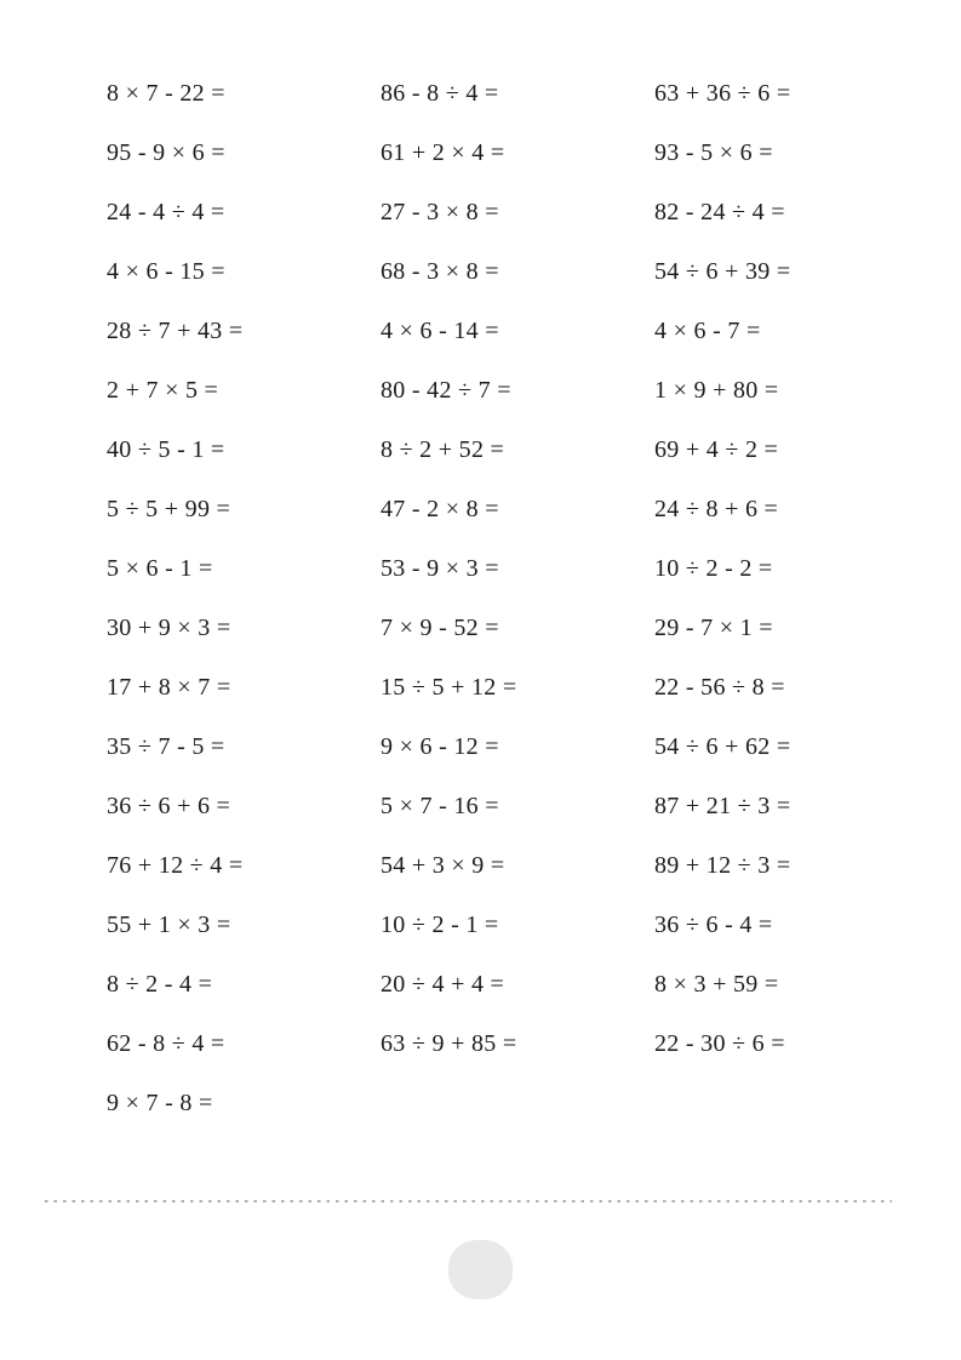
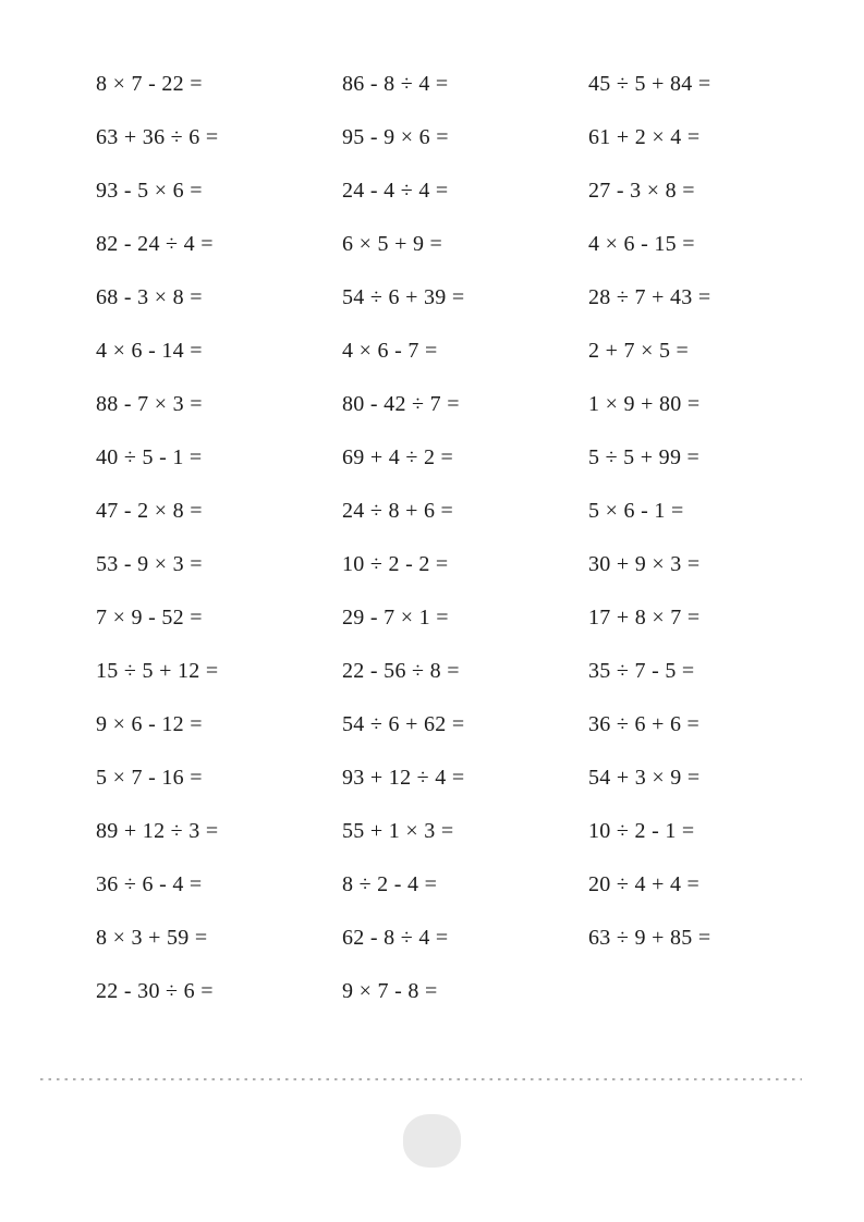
  8 × 7 - 22 =
  86 - 8 ÷ 4 =
+ 45 ÷ 5 + 84 =
  63 + 36 ÷ 6 =
  95 - 9 × 6 =
  61 + 2 × 4 =
  93 - 5 × 6 =
  24 - 4 ÷ 4 =
  27 - 3 × 8 =
  82 - 24 ÷ 4 =
+ 6 × 5 + 9 =
  4 × 6 - 15 =
  68 - 3 × 8 =
  54 ÷ 6 + 39 =
  28 ÷ 7 + 43 =
  4 × 6 - 14 =
  4 × 6 - 7 =
  2 + 7 × 5 =
+ 88 - 7 × 3 =
  80 - 42 ÷ 7 =
  1 × 9 + 80 =
  40 ÷ 5 - 1 =
- 8 ÷ 2 + 52 =
  69 + 4 ÷ 2 =
  5 ÷ 5 + 99 =
  47 - 2 × 8 =
  24 ÷ 8 + 6 =
  5 × 6 - 1 =
  53 - 9 × 3 =
  10 ÷ 2 - 2 =
  30 + 9 × 3 =
  7 × 9 - 52 =
  29 - 7 × 1 =
  17 + 8 × 7 =
  15 ÷ 5 + 12 =
  22 - 56 ÷ 8 =
  35 ÷ 7 - 5 =
  9 × 6 - 12 =
  54 ÷ 6 + 62 =
  36 ÷ 6 + 6 =
  5 × 7 - 16 =
- 87 + 21 ÷ 3 =
- 76 + 12 ÷ 4 =
+ 93 + 12 ÷ 4 =
  54 + 3 × 9 =
  89 + 12 ÷ 3 =
  55 + 1 × 3 =
  10 ÷ 2 - 1 =
  36 ÷ 6 - 4 =
  8 ÷ 2 - 4 =
  20 ÷ 4 + 4 =
  8 × 3 + 59 =
  62 - 8 ÷ 4 =
  63 ÷ 9 + 85 =
  22 - 30 ÷ 6 =
  9 × 7 - 8 =
